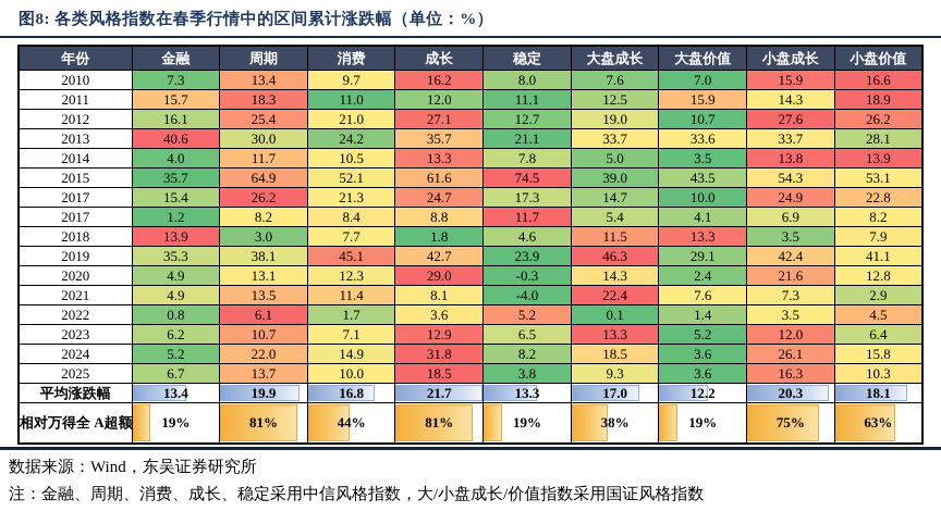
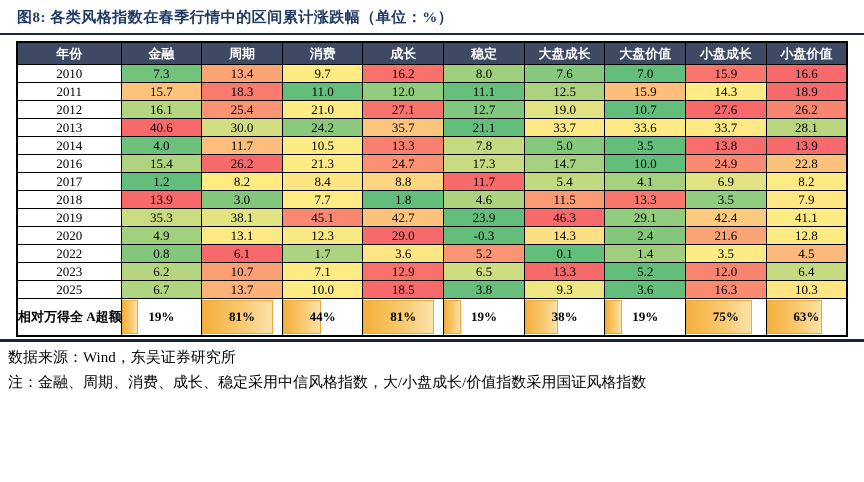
  图8: 各类风格指数在春季行情中的区间累计涨跌幅（单位：%）
  年份	金融	周期	消费	成长	稳定	大盘成长	大盘价值	小盘成长	小盘价值
  2010	7.3	13.4	9.7	16.2	8.0	7.6	7.0	15.9	16.6
  2011	15.7	18.3	11.0	12.0	11.1	12.5	15.9	14.3	18.9
  2012	16.1	25.4	21.0	27.1	12.7	19.0	10.7	27.6	26.2
  2013	40.6	30.0	24.2	35.7	21.1	33.7	33.6	33.7	28.1
  2014	4.0	11.7	10.5	13.3	7.8	5.0	3.5	13.8	13.9
- 2015	35.7	64.9	52.1	61.6	74.5	39.0	43.5	54.3	53.1
- 2017	15.4	26.2	21.3	24.7	17.3	14.7	10.0	24.9	22.8
+ 2016	15.4	26.2	21.3	24.7	17.3	14.7	10.0	24.9	22.8
  2017	1.2	8.2	8.4	8.8	11.7	5.4	4.1	6.9	8.2
  2018	13.9	3.0	7.7	1.8	4.6	11.5	13.3	3.5	7.9
  2019	35.3	38.1	45.1	42.7	23.9	46.3	29.1	42.4	41.1
  2020	4.9	13.1	12.3	29.0	-0.3	14.3	2.4	21.6	12.8
- 2021	4.9	13.5	11.4	8.1	-4.0	22.4	7.6	7.3	2.9
  2022	0.8	6.1	1.7	3.6	5.2	0.1	1.4	3.5	4.5
  2023	6.2	10.7	7.1	12.9	6.5	13.3	5.2	12.0	6.4
- 2024	5.2	22.0	14.9	31.8	8.2	18.5	3.6	26.1	15.8
  2025	6.7	13.7	10.0	18.5	3.8	9.3	3.6	16.3	10.3
- 平均涨跌幅	13.4	19.9	16.8	21.7	13.3	17.0	12.2	20.3	18.1
  相对万得全 A超额	19%	81%	44%	81%	19%	38%	19%	75%	63%
  数据来源：Wind，东吴证券研究所
  注：金融、周期、消费、成长、稳定采用中信风格指数，大/小盘成长/价值指数采用国证风格指数
